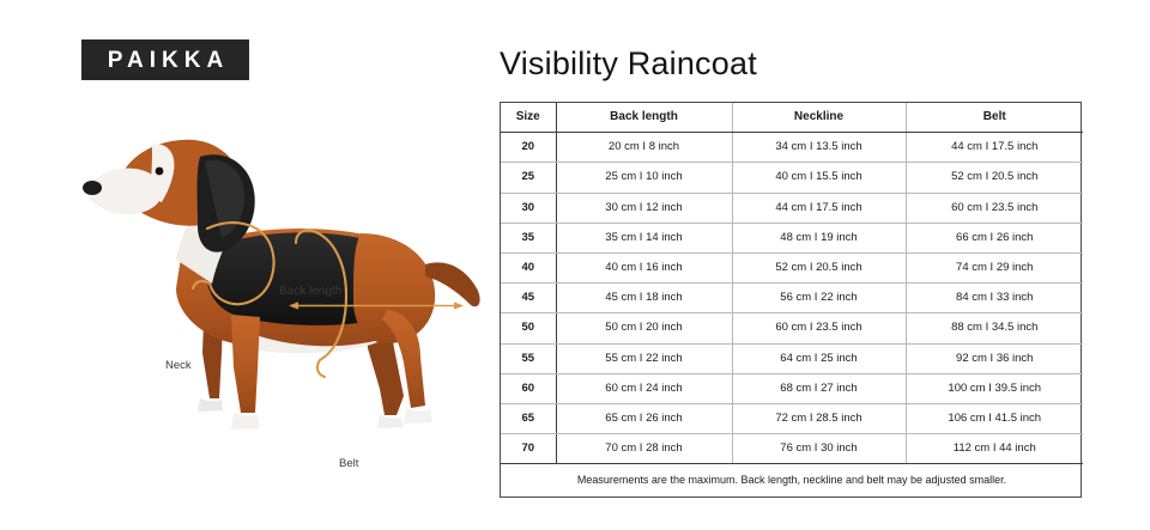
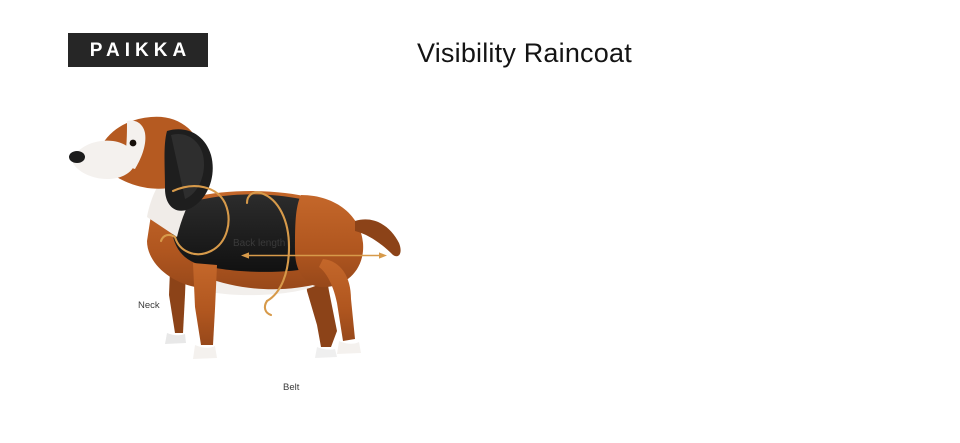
  PAIKKA
  Back length
  Neck
  Belt
  Visibility Raincoat
- Size	Back length	Neckline	Belt
- 20	20 cm I 8 inch	34 cm I 13.5 inch	44 cm I 17.5 inch
- 25	25 cm I 10 inch	40 cm I 15.5 inch	52 cm I 20.5 inch
- 30	30 cm I 12 inch	44 cm I 17.5 inch	60 cm I 23.5 inch
- 35	35 cm I 14 inch	48 cm I 19 inch	66 cm I 26 inch
- 40	40 cm I 16 inch	52 cm I 20.5 inch	74 cm I 29 inch
- 45	45 cm I 18 inch	56 cm I 22 inch	84 cm I 33 inch
- 50	50 cm I 20 inch	60 cm I 23.5 inch	88 cm I 34.5 inch
- 55	55 cm I 22 inch	64 cm I 25 inch	92 cm I 36 inch
- 60	60 cm I 24 inch	68 cm I 27 inch	100 cm I 39.5 inch
- 65	65 cm I 26 inch	72 cm I 28.5 inch	106 cm I 41.5 inch
- 70	70 cm I 28 inch	76 cm I 30 inch	112 cm I 44 inch
- Measurements are the maximum. Back length, neckline and belt may be adjusted smaller.
